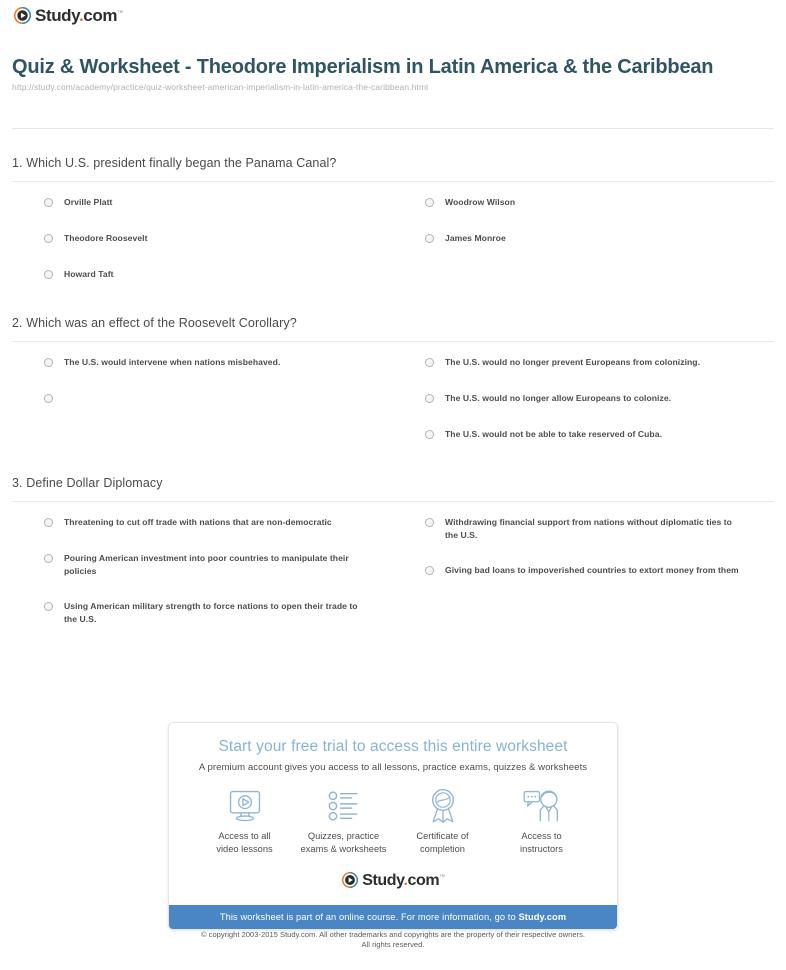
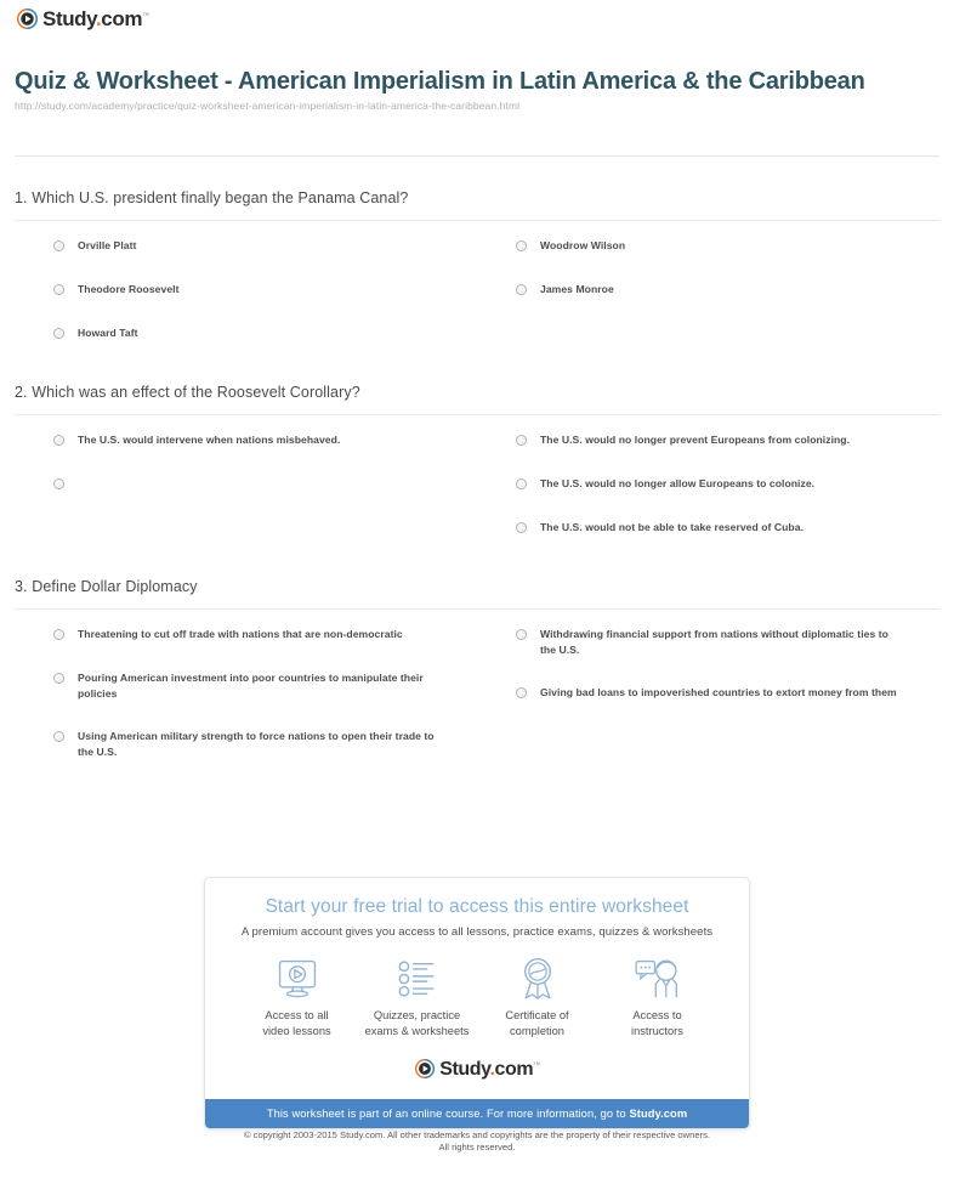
  Study.com
- Quiz & Worksheet - Theodore Imperialism in Latin America & the Caribbean
+ Quiz & Worksheet - American Imperialism in Latin America & the Caribbean
  http://study.com/academy/practice/quiz-worksheet-american-imperialism-in-latin-america-the-caribbean.html
  1. Which U.S. president finally began the Panama Canal?
  Orville Platt
  Theodore Roosevelt
  Howard Taft
  Woodrow Wilson
  James Monroe
  2. Which was an effect of the Roosevelt Corollary?
  The U.S. would intervene when nations misbehaved.
  The U.S. would no longer prevent Europeans from colonizing.
  The U.S. would no longer allow Europeans to colonize.
  The U.S. would not be able to take reserved of Cuba.
  3. Define Dollar Diplomacy
  Threatening to cut off trade with nations that are non-democratic
  Pouring American investment into poor countries to manipulate their policies
  Using American military strength to force nations to open their trade to the U.S.
  Withdrawing financial support from nations without diplomatic ties to the U.S.
  Giving bad loans to impoverished countries to extort money from them
  Start your free trial to access this entire worksheet
  A premium account gives you access to all lessons, practice exams, quizzes & worksheets
  Access to all
  video lessons
  Quizzes, practice
  exams & worksheets
  Certificate of
  completion
  Access to
  instructors
  Study.com
  This worksheet is part of an online course. For more information, go to Study.com
  © copyright 2003-2015 Study.com. All other trademarks and copyrights are the property of their respective owners.
  All rights reserved.
